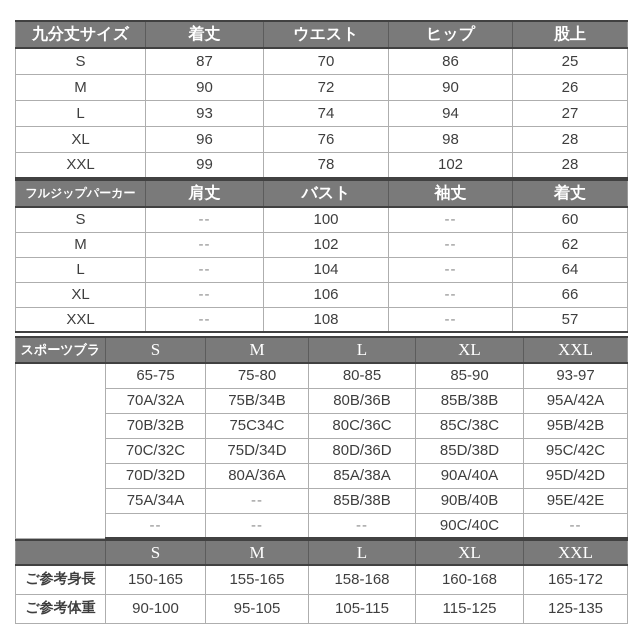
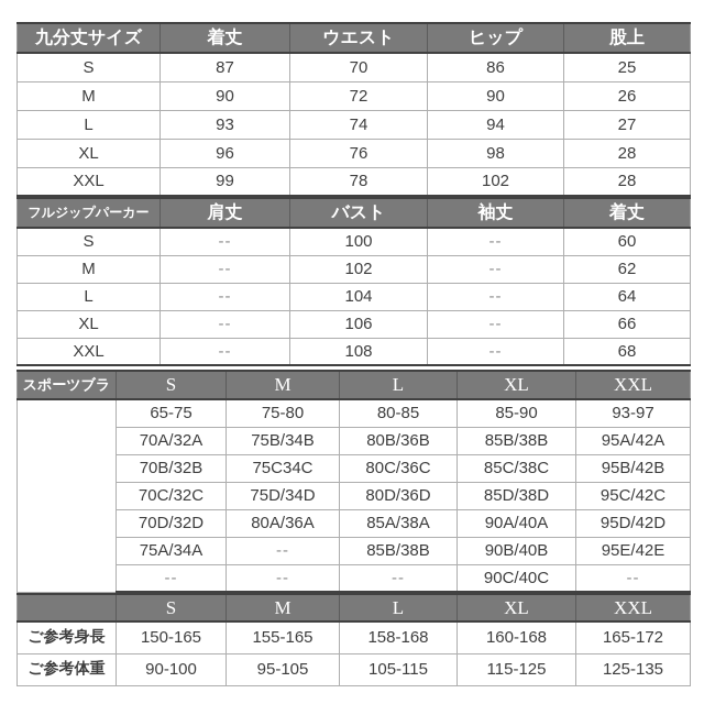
  九分丈サイズ	着丈	ウエスト	ヒップ	股上
  S	87	70	86	25
  M	90	72	90	26
  L	93	74	94	27
  XL	96	76	98	28
  XXL	99	78	102	28
  フルジップパーカー	肩丈	バスト	袖丈	着丈
  S	--	100	--	60
  M	--	102	--	62
  L	--	104	--	64
  XL	--	106	--	66
- XXL	--	108	--	57
+ XXL	--	108	--	68
  スポーツブラ	S	M	L	XL	XXL
  	65-75	75-80	80-85	85-90	93-97
  70A/32A	75B/34B	80B/36B	85B/38B	95A/42A
  70B/32B	75C34C	80C/36C	85C/38C	95B/42B
  70C/32C	75D/34D	80D/36D	85D/38D	95C/42C
  70D/32D	80A/36A	85A/38A	90A/40A	95D/42D
  75A/34A	--	85B/38B	90B/40B	95E/42E
  --	--	--	90C/40C	--
  	S	M	L	XL	XXL
  ご参考身長	150-165	155-165	158-168	160-168	165-172
  ご参考体重	90-100	95-105	105-115	115-125	125-135
